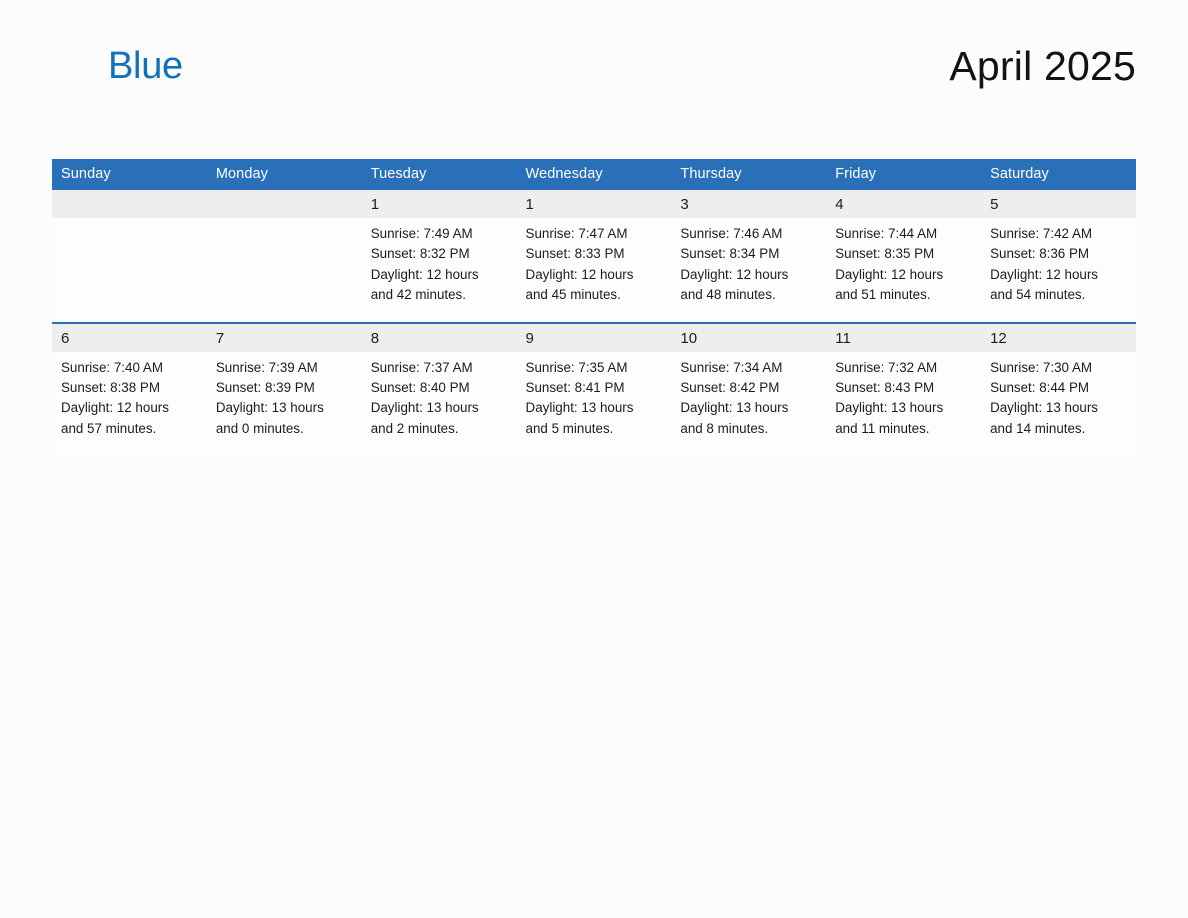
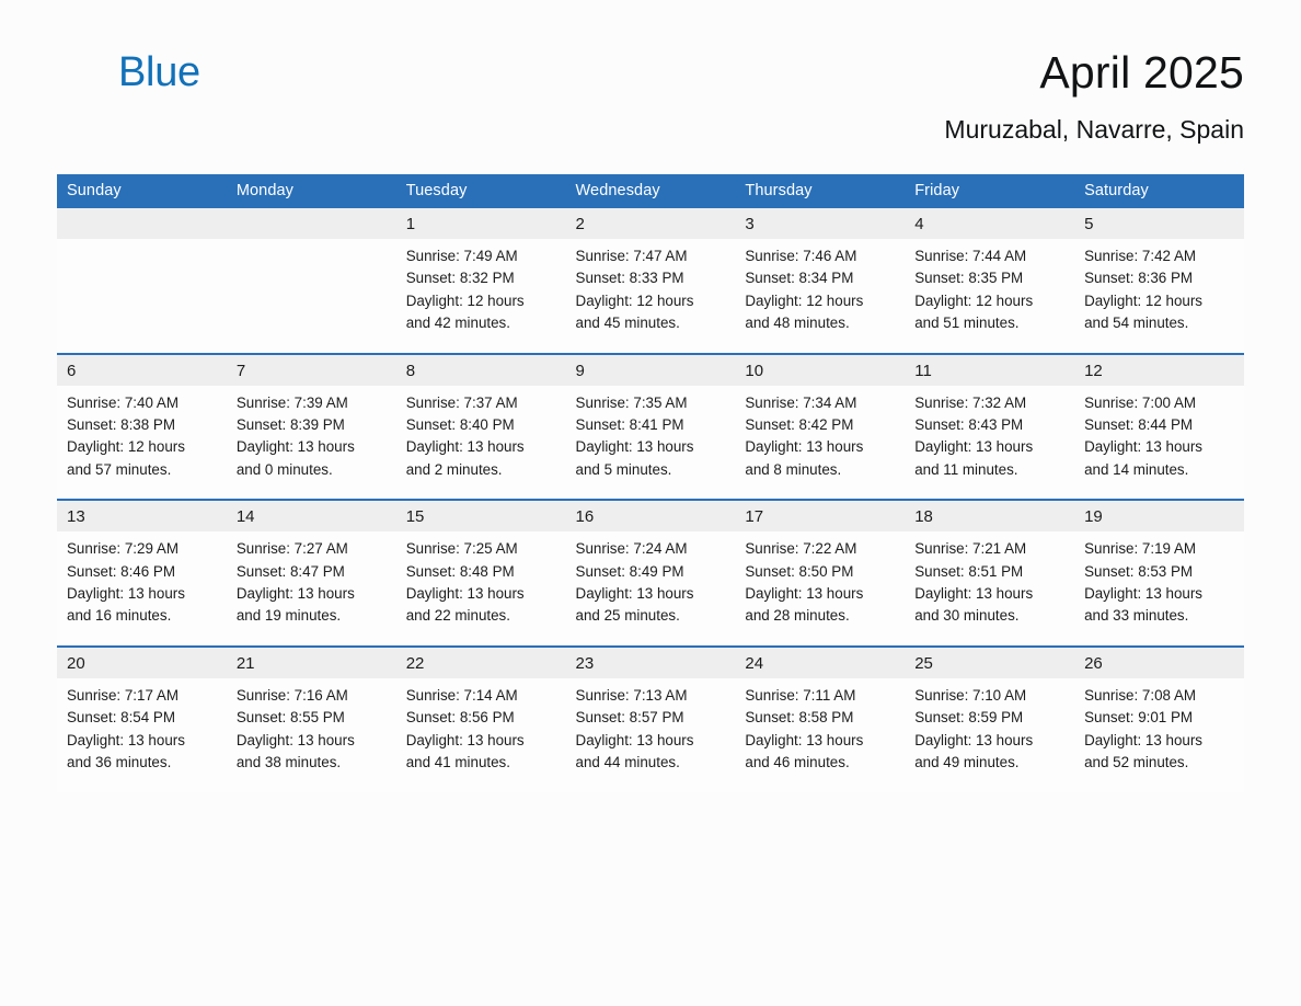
  Blue
  April 2025
+ Muruzabal, Navarre, Spain
  Sunday	Monday	Tuesday	Wednesday	Thursday	Friday	Saturday
- 		1 Sunrise: 7:49 AM Sunset: 8:32 PM Daylight: 12 hours and 42 minutes.	1 Sunrise: 7:47 AM Sunset: 8:33 PM Daylight: 12 hours and 45 minutes.	3 Sunrise: 7:46 AM Sunset: 8:34 PM Daylight: 12 hours and 48 minutes.	4 Sunrise: 7:44 AM Sunset: 8:35 PM Daylight: 12 hours and 51 minutes.	5 Sunrise: 7:42 AM Sunset: 8:36 PM Daylight: 12 hours and 54 minutes.
+ 		1 Sunrise: 7:49 AM Sunset: 8:32 PM Daylight: 12 hours and 42 minutes.	2 Sunrise: 7:47 AM Sunset: 8:33 PM Daylight: 12 hours and 45 minutes.	3 Sunrise: 7:46 AM Sunset: 8:34 PM Daylight: 12 hours and 48 minutes.	4 Sunrise: 7:44 AM Sunset: 8:35 PM Daylight: 12 hours and 51 minutes.	5 Sunrise: 7:42 AM Sunset: 8:36 PM Daylight: 12 hours and 54 minutes.
- 6 Sunrise: 7:40 AM Sunset: 8:38 PM Daylight: 12 hours and 57 minutes.	7 Sunrise: 7:39 AM Sunset: 8:39 PM Daylight: 13 hours and 0 minutes.	8 Sunrise: 7:37 AM Sunset: 8:40 PM Daylight: 13 hours and 2 minutes.	9 Sunrise: 7:35 AM Sunset: 8:41 PM Daylight: 13 hours and 5 minutes.	10 Sunrise: 7:34 AM Sunset: 8:42 PM Daylight: 13 hours and 8 minutes.	11 Sunrise: 7:32 AM Sunset: 8:43 PM Daylight: 13 hours and 11 minutes.	12 Sunrise: 7:30 AM Sunset: 8:44 PM Daylight: 13 hours and 14 minutes.
+ 6 Sunrise: 7:40 AM Sunset: 8:38 PM Daylight: 12 hours and 57 minutes.	7 Sunrise: 7:39 AM Sunset: 8:39 PM Daylight: 13 hours and 0 minutes.	8 Sunrise: 7:37 AM Sunset: 8:40 PM Daylight: 13 hours and 2 minutes.	9 Sunrise: 7:35 AM Sunset: 8:41 PM Daylight: 13 hours and 5 minutes.	10 Sunrise: 7:34 AM Sunset: 8:42 PM Daylight: 13 hours and 8 minutes.	11 Sunrise: 7:32 AM Sunset: 8:43 PM Daylight: 13 hours and 11 minutes.	12 Sunrise: 7:00 AM Sunset: 8:44 PM Daylight: 13 hours and 14 minutes.
+ 13 Sunrise: 7:29 AM Sunset: 8:46 PM Daylight: 13 hours and 16 minutes.	14 Sunrise: 7:27 AM Sunset: 8:47 PM Daylight: 13 hours and 19 minutes.	15 Sunrise: 7:25 AM Sunset: 8:48 PM Daylight: 13 hours and 22 minutes.	16 Sunrise: 7:24 AM Sunset: 8:49 PM Daylight: 13 hours and 25 minutes.	17 Sunrise: 7:22 AM Sunset: 8:50 PM Daylight: 13 hours and 28 minutes.	18 Sunrise: 7:21 AM Sunset: 8:51 PM Daylight: 13 hours and 30 minutes.	19 Sunrise: 7:19 AM Sunset: 8:53 PM Daylight: 13 hours and 33 minutes.
+ 20 Sunrise: 7:17 AM Sunset: 8:54 PM Daylight: 13 hours and 36 minutes.	21 Sunrise: 7:16 AM Sunset: 8:55 PM Daylight: 13 hours and 38 minutes.	22 Sunrise: 7:14 AM Sunset: 8:56 PM Daylight: 13 hours and 41 minutes.	23 Sunrise: 7:13 AM Sunset: 8:57 PM Daylight: 13 hours and 44 minutes.	24 Sunrise: 7:11 AM Sunset: 8:58 PM Daylight: 13 hours and 46 minutes.	25 Sunrise: 7:10 AM Sunset: 8:59 PM Daylight: 13 hours and 49 minutes.	26 Sunrise: 7:08 AM Sunset: 9:01 PM Daylight: 13 hours and 52 minutes.
